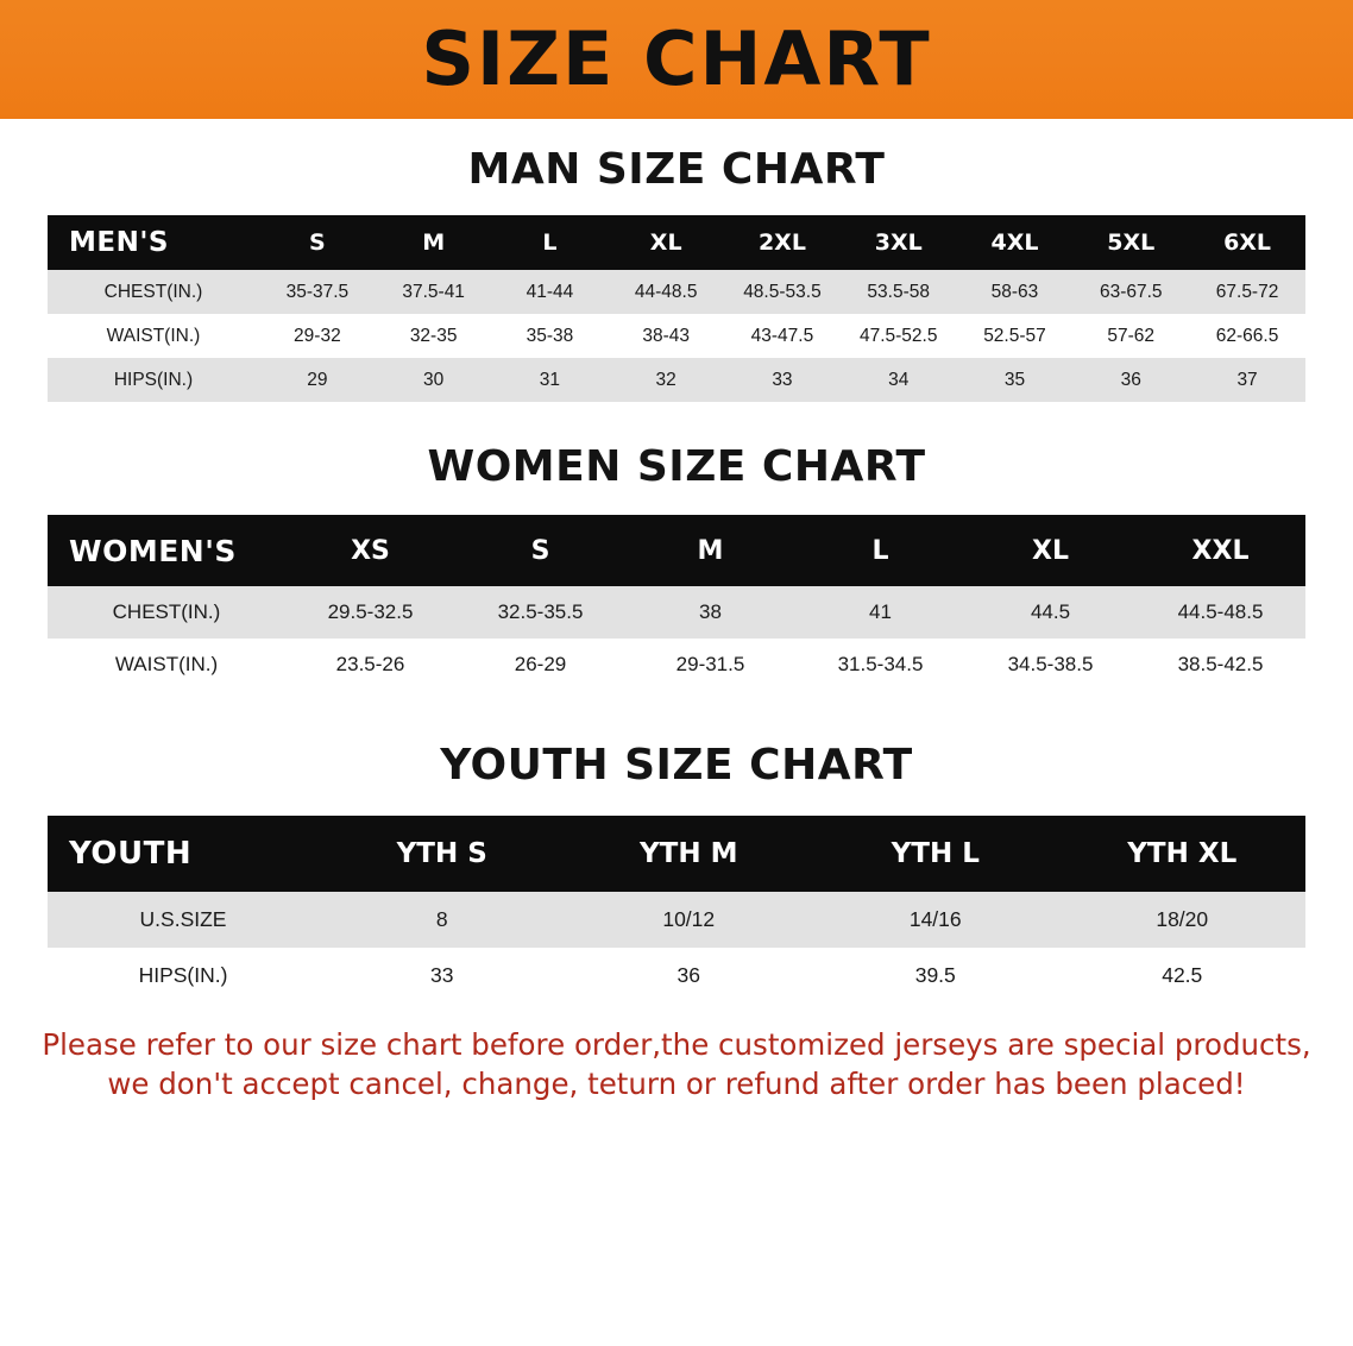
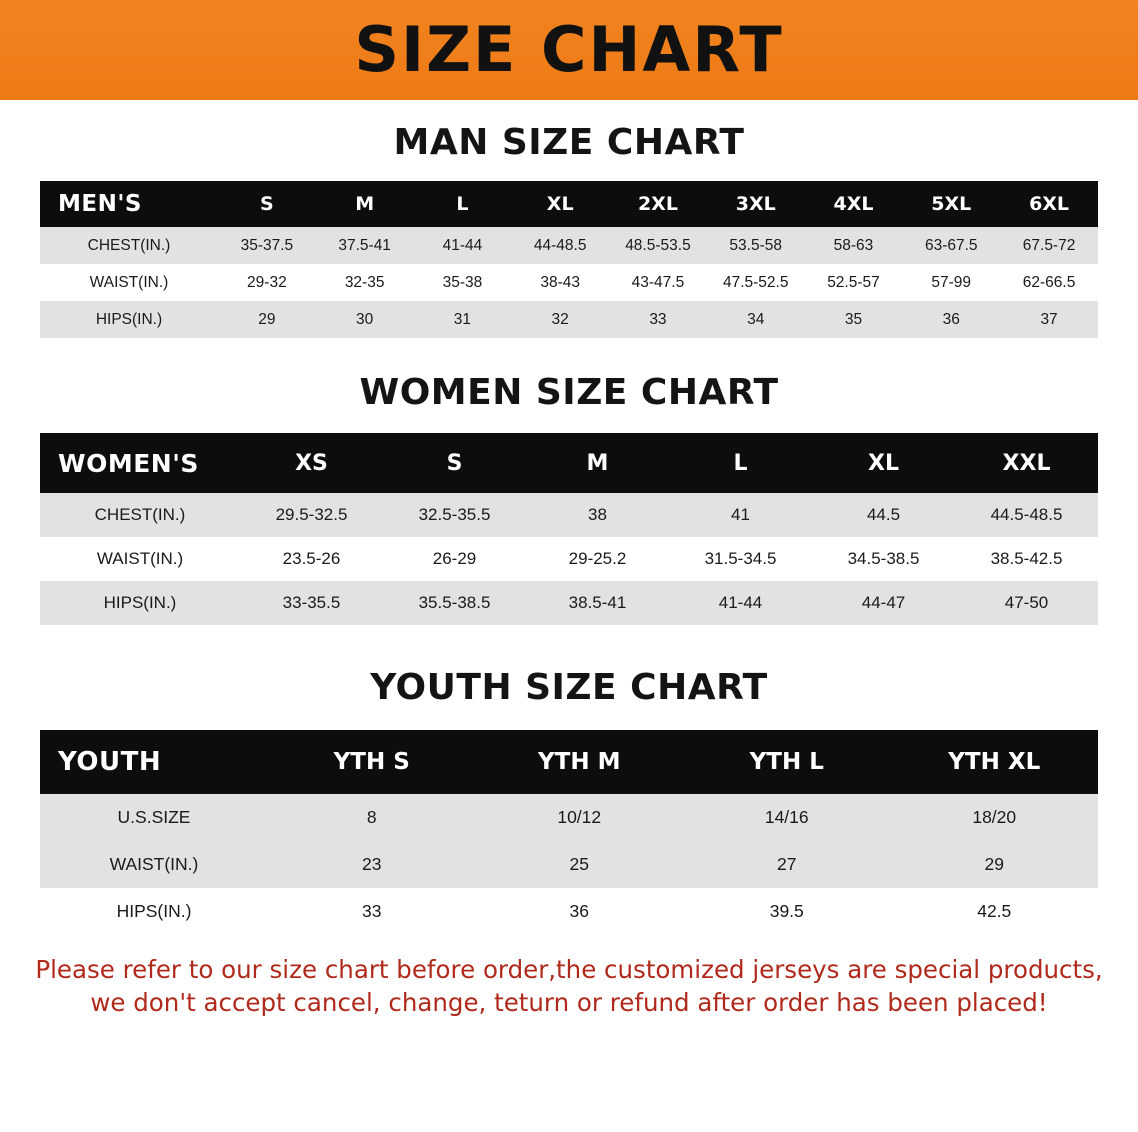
  SIZE CHART
  MAN SIZE CHART
  MEN'S	S	M	L	XL	2XL	3XL	4XL	5XL	6XL
  CHEST(IN.)	35-37.5	37.5-41	41-44	44-48.5	48.5-53.5	53.5-58	58-63	63-67.5	67.5-72
- WAIST(IN.)	29-32	32-35	35-38	38-43	43-47.5	47.5-52.5	52.5-57	57-62	62-66.5
+ WAIST(IN.)	29-32	32-35	35-38	38-43	43-47.5	47.5-52.5	52.5-57	57-99	62-66.5
  HIPS(IN.)	29	30	31	32	33	34	35	36	37
  WOMEN SIZE CHART
  WOMEN'S	XS	S	M	L	XL	XXL
  CHEST(IN.)	29.5-32.5	32.5-35.5	38	41	44.5	44.5-48.5
- WAIST(IN.)	23.5-26	26-29	29-31.5	31.5-34.5	34.5-38.5	38.5-42.5
+ WAIST(IN.)	23.5-26	26-29	29-25.2	31.5-34.5	34.5-38.5	38.5-42.5
+ HIPS(IN.)	33-35.5	35.5-38.5	38.5-41	41-44	44-47	47-50
  YOUTH SIZE CHART
  YOUTH	YTH S	YTH M	YTH L	YTH XL
  U.S.SIZE	8	10/12	14/16	18/20
+ WAIST(IN.)	23	25	27	29
  HIPS(IN.)	33	36	39.5	42.5
  Please refer to our size chart before order,the customized jerseys are special products,
  we don't accept cancel, change, teturn or refund after order has been placed!
